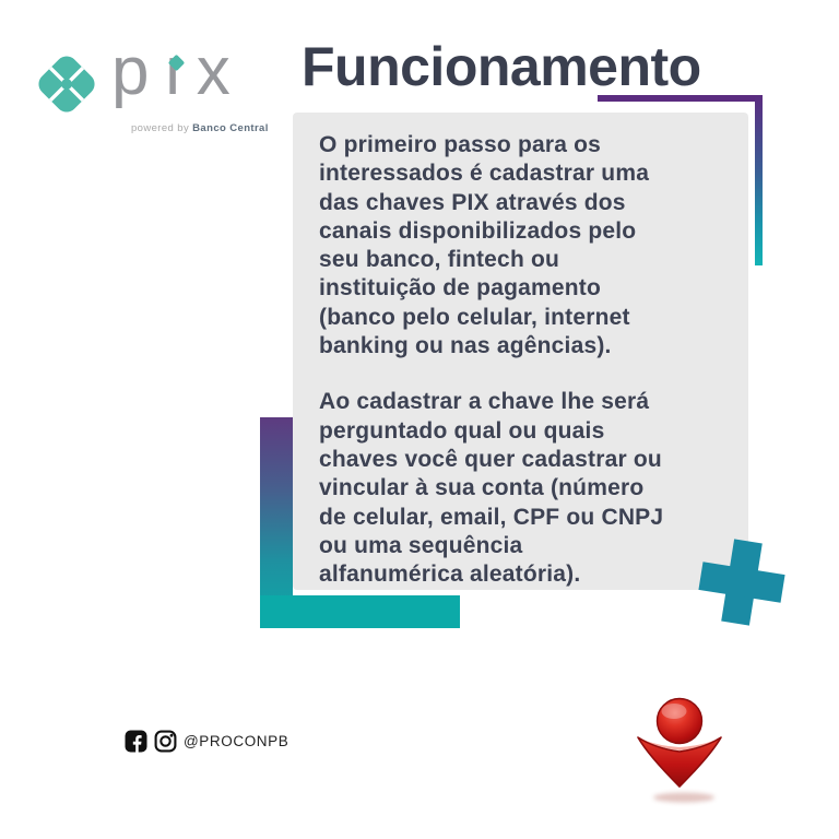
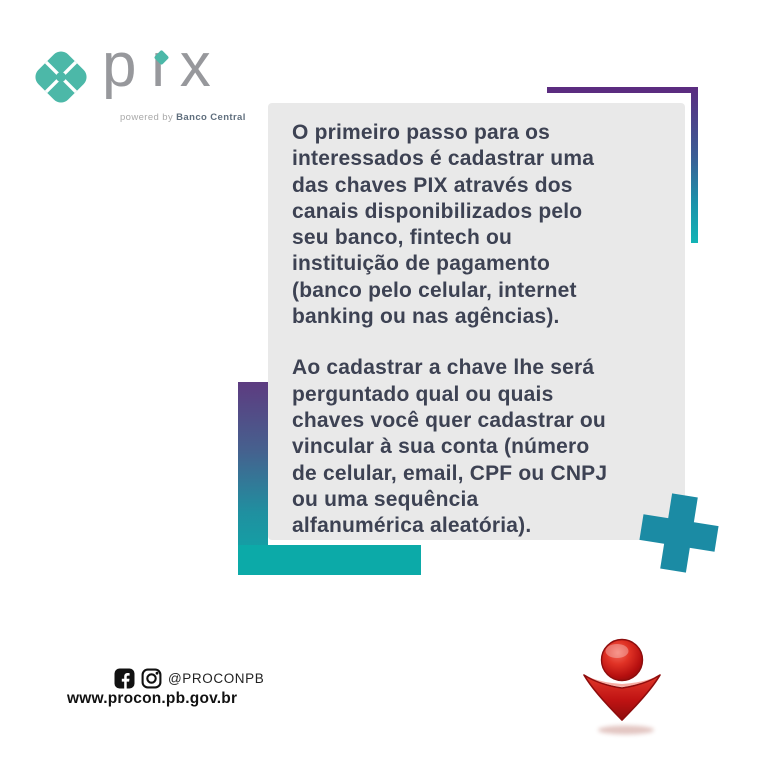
  pıx
  powered by Banco Central
- Funcionamento
  O primeiro passo para os
  interessados é cadastrar uma
  das chaves PIX através dos
  canais disponibilizados pelo
  seu banco, fintech ou
  instituição de pagamento
  (banco pelo celular, internet
  banking ou nas agências).
  Ao cadastrar a chave lhe será
  perguntado qual ou quais
  chaves você quer cadastrar ou
  vincular à sua conta (número
  de celular, email, CPF ou CNPJ
  ou uma sequência
  alfanumérica aleatória).
  @PROCONPB
+ www.procon.pb.gov.br
